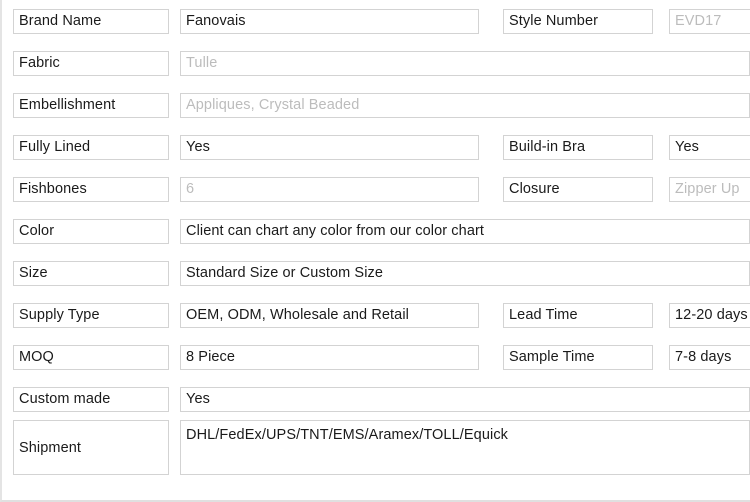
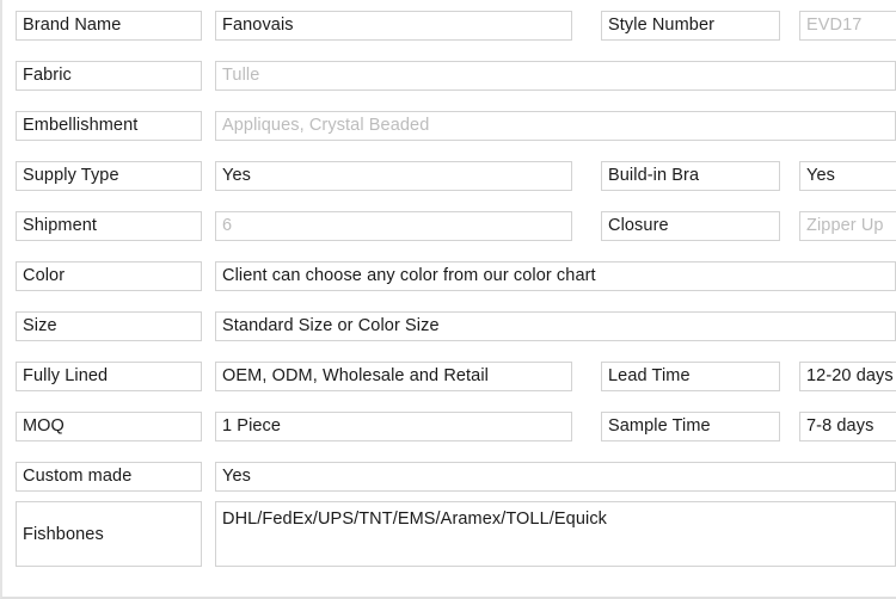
  Brand Name	Fanovais	Style Number	EVD17
  Fabric	Tulle
  Embellishment	Appliques, Crystal Beaded
- Fully Lined	Yes	Build-in Bra	Yes
+ Supply Type	Yes	Build-in Bra	Yes
- Fishbones	6	Closure	Zipper Up
+ Shipment	6	Closure	Zipper Up
- Color	Client can chart any color from our color chart
+ Color	Client can choose any color from our color chart
- Size	Standard Size or Custom Size
+ Size	Standard Size or Color Size
- Supply Type	OEM, ODM, Wholesale and Retail	Lead Time	12-20 days
+ Fully Lined	OEM, ODM, Wholesale and Retail	Lead Time	12-20 days
- MOQ	8 Piece	Sample Time	7-8 days
+ MOQ	1 Piece	Sample Time	7-8 days
  Custom made	Yes
- Shipment	DHL/FedEx/UPS/TNT/EMS/Aramex/TOLL/Equick
+ Fishbones	DHL/FedEx/UPS/TNT/EMS/Aramex/TOLL/Equick
